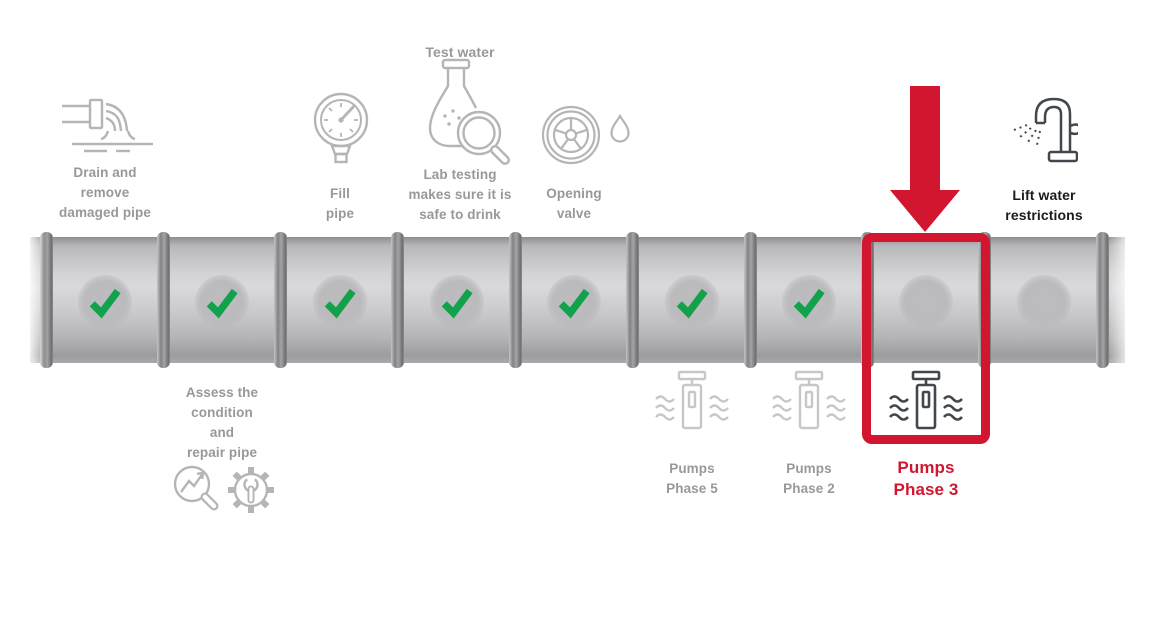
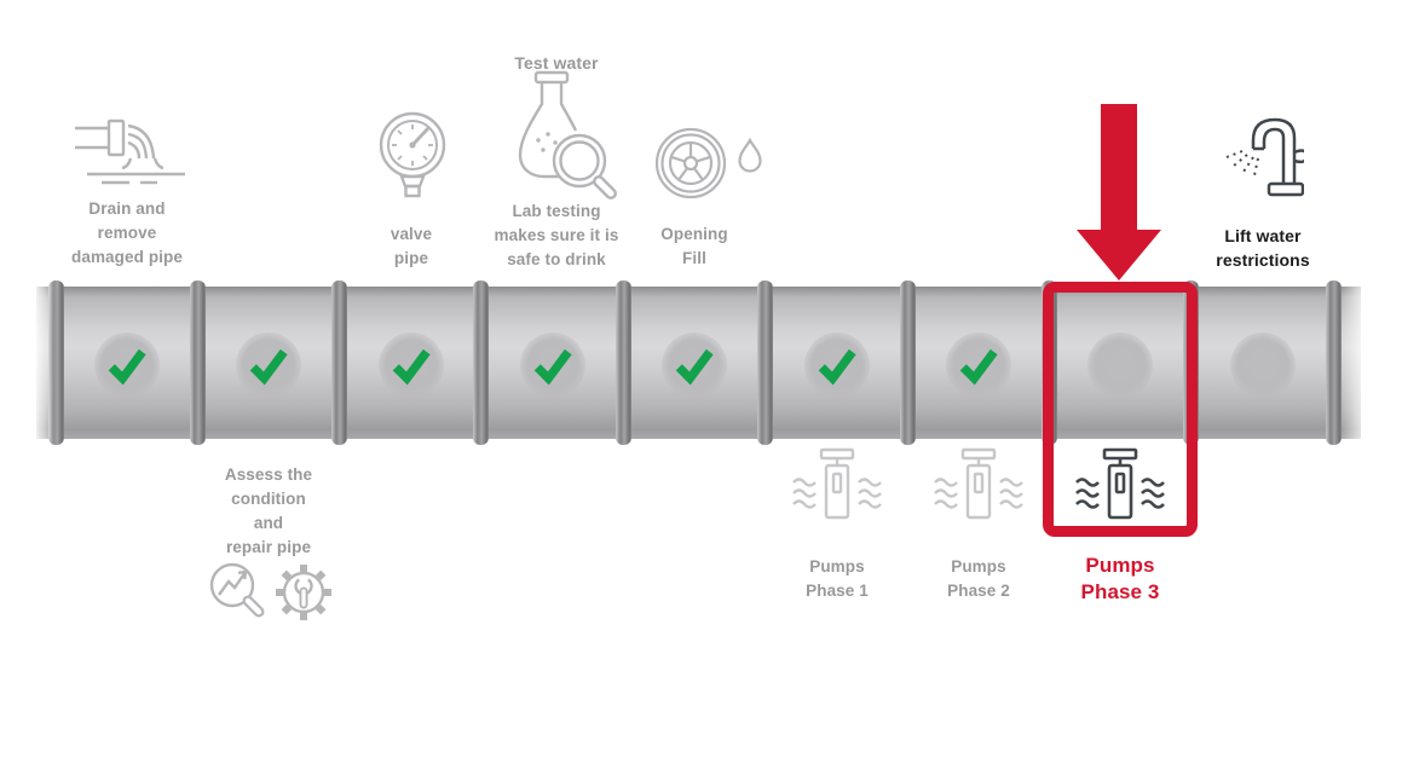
  Drain and
  remove
  damaged pipe
  Assess the
  condition
  and
  repair pipe
- Fill
+ valve
  pipe
  Test water
  Lab testing
  makes sure it is
  safe to drink
  Opening
- valve
+ Fill
  Pumps
- Phase 5
+ Phase 1
  Pumps
  Phase 2
  Pumps
  Phase 3
  Lift water
  restrictions
